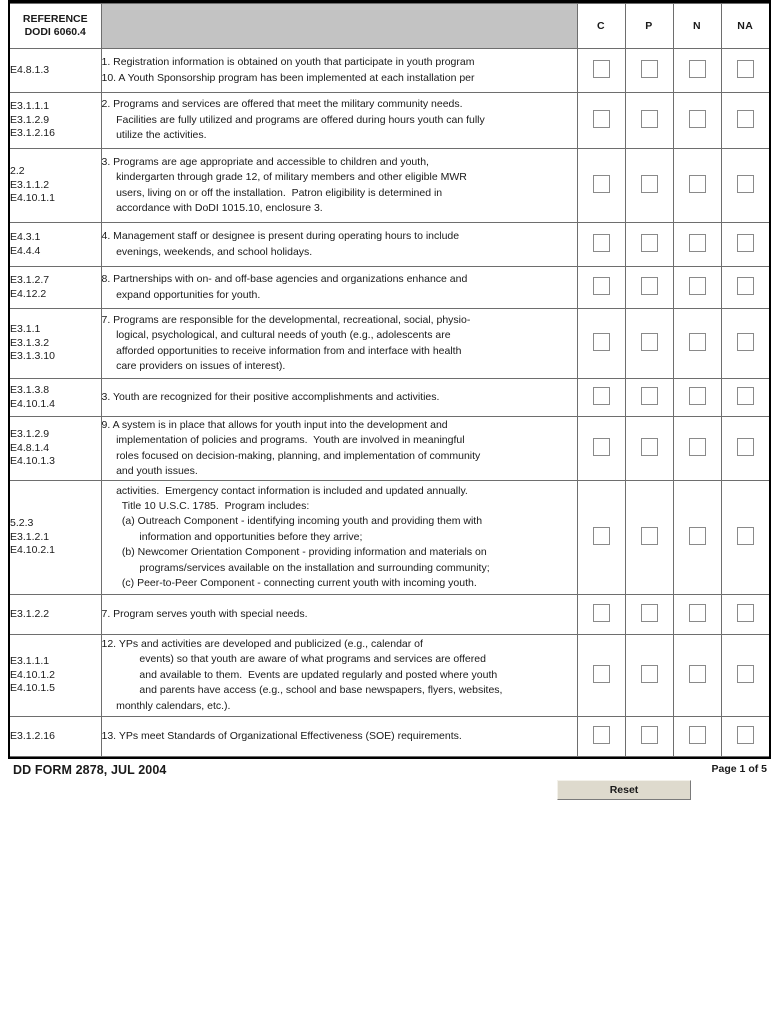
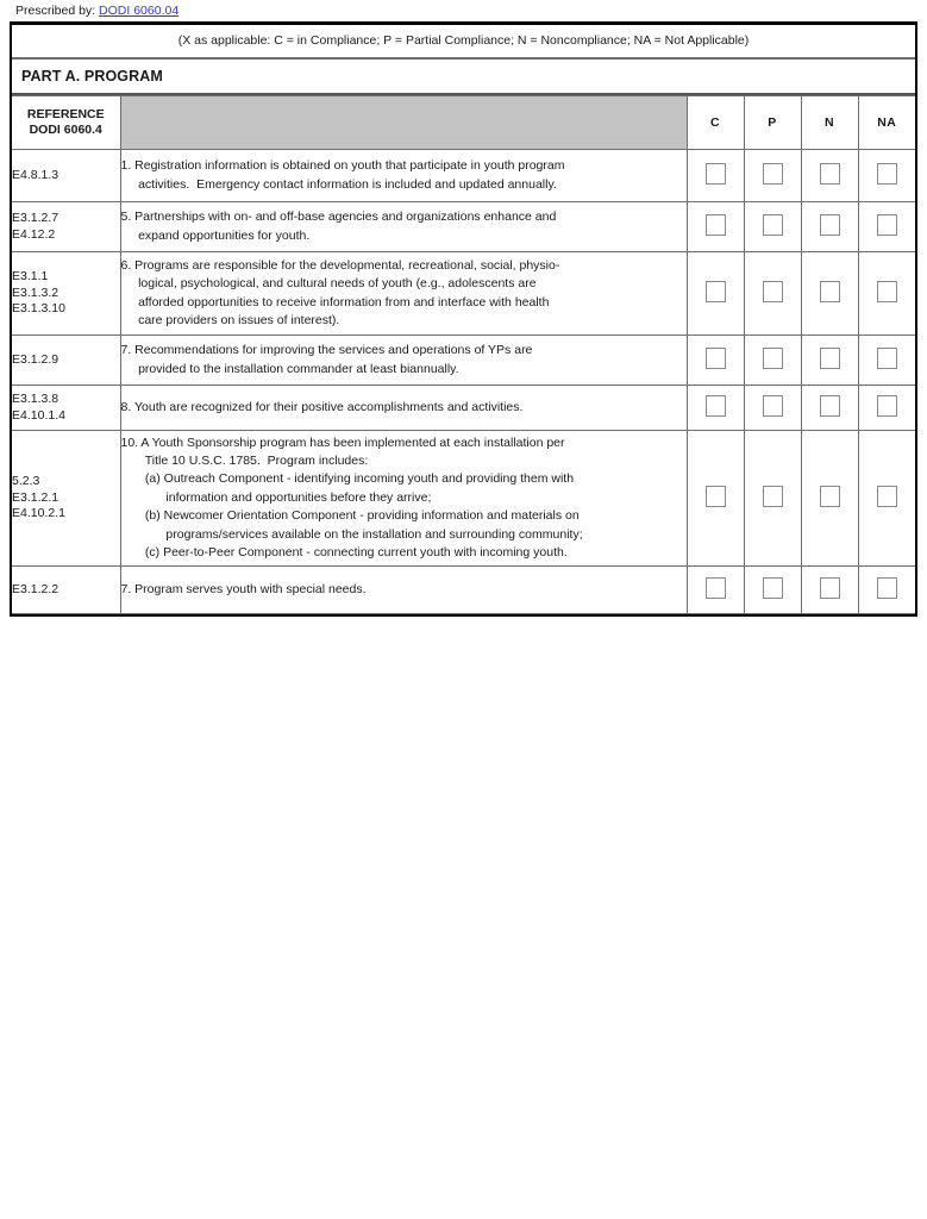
+ Prescribed by: DODI 6060.04
+ (X as applicable: C = in Compliance; P = Partial Compliance; N = Noncompliance; NA = Not Applicable)
+ PART A. PROGRAM
  REFERENCE DODI 6060.4		C	P	N	NA
- E4.8.1.3	1. Registration information is obtained on youth that participate in youth program10. A Youth Sponsorship program has been implemented at each installation per
+ E4.8.1.3	1. Registration information is obtained on youth that participate in youth program activities. Emergency contact information is included and updated annually.
- E3.1.1.1 E3.1.2.9 E3.1.2.16	2. Programs and services are offered that meet the military community needs. Facilities are fully utilized and programs are offered during hours youth can fully utilize the activities.
- 2.2 E3.1.1.2 E4.10.1.1	3. Programs are age appropriate and accessible to children and youth, kindergarten through grade 12, of military members and other eligible MWR users, living on or off the installation. Patron eligibility is determined in accordance with DoDI 1015.10, enclosure 3.
- E4.3.1 E4.4.4	4. Management staff or designee is present during operating hours to include evenings, weekends, and school holidays.
- E3.1.2.7 E4.12.2	8. Partnerships with on- and off-base agencies and organizations enhance and expand opportunities for youth.
+ E3.1.2.7 E4.12.2	5. Partnerships with on- and off-base agencies and organizations enhance and expand opportunities for youth.
- E3.1.1 E3.1.3.2 E3.1.3.10	7. Programs are responsible for the developmental, recreational, social, physio- logical, psychological, and cultural needs of youth (e.g., adolescents are afforded opportunities to receive information from and interface with health care providers on issues of interest).
+ E3.1.1 E3.1.3.2 E3.1.3.10	6. Programs are responsible for the developmental, recreational, social, physio- logical, psychological, and cultural needs of youth (e.g., adolescents are afforded opportunities to receive information from and interface with health care providers on issues of interest).
+ E3.1.2.9	7. Recommendations for improving the services and operations of YPs are provided to the installation commander at least biannually.
- E3.1.3.8 E4.10.1.4	3. Youth are recognized for their positive accomplishments and activities.
+ E3.1.3.8 E4.10.1.4	8. Youth are recognized for their positive accomplishments and activities.
- E3.1.2.9 E4.8.1.4 E4.10.1.3	9. A system is in place that allows for youth input into the development and implementation of policies and programs. Youth are involved in meaningful roles focused on decision-making, planning, and implementation of community and youth issues.
- 5.2.3 E3.1.2.1 E4.10.2.1	activities. Emergency contact information is included and updated annually. Title 10 U.S.C. 1785. Program includes: (a) Outreach Component - identifying incoming youth and providing them with information and opportunities before they arrive; (b) Newcomer Orientation Component - providing information and materials on programs/services available on the installation and surrounding community; (c) Peer-to-Peer Component - connecting current youth with incoming youth.
+ 5.2.3 E3.1.2.1 E4.10.2.1	10. A Youth Sponsorship program has been implemented at each installation per Title 10 U.S.C. 1785. Program includes: (a) Outreach Component - identifying incoming youth and providing them with information and opportunities before they arrive; (b) Newcomer Orientation Component - providing information and materials on programs/services available on the installation and surrounding community; (c) Peer-to-Peer Component - connecting current youth with incoming youth.
  E3.1.2.2	7. Program serves youth with special needs.
- E3.1.1.1 E4.10.1.2 E4.10.1.5	12. YPs and activities are developed and publicized (e.g., calendar of events) so that youth are aware of what programs and services are offered and available to them. Events are updated regularly and posted where youth and parents have access (e.g., school and base newspapers, flyers, websites, monthly calendars, etc.).
- E3.1.2.16	13. YPs meet Standards of Organizational Effectiveness (SOE) requirements.
- DD FORM 2878, JUL 2004
- Reset
- Page 1 of 5
